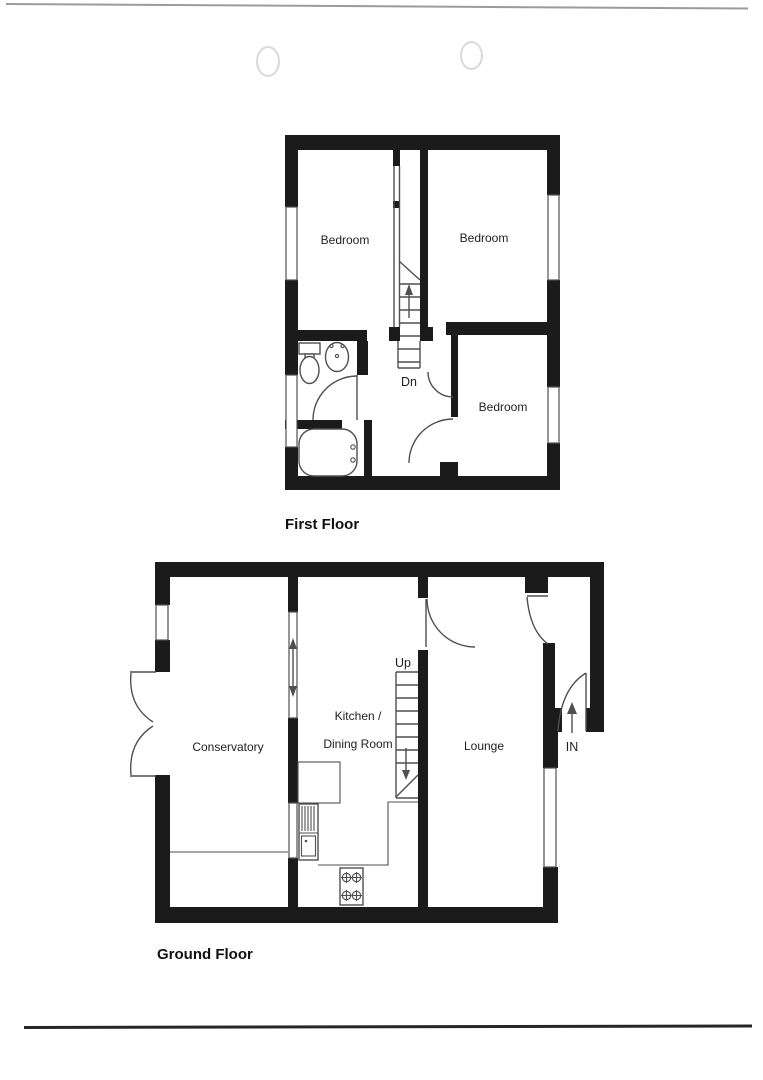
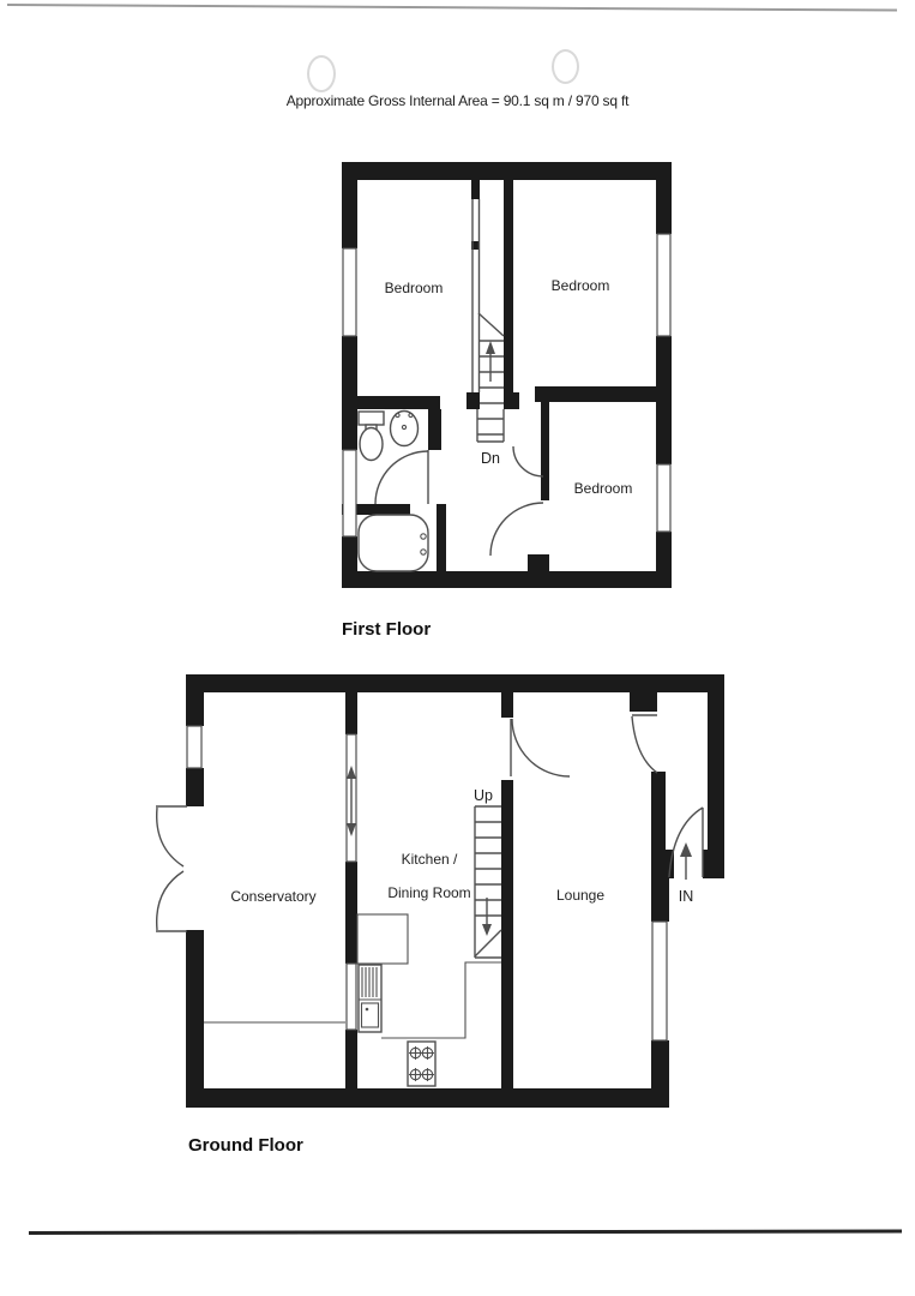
+ Approximate Gross Internal Area = 90.1 sq m / 970 sq ft
  Bedroom
  Bedroom
  Bedroom
  Dn
  Conservatory
  Kitchen /
  Dining Room
  Lounge
  Up
  IN
  First Floor
  Ground Floor
